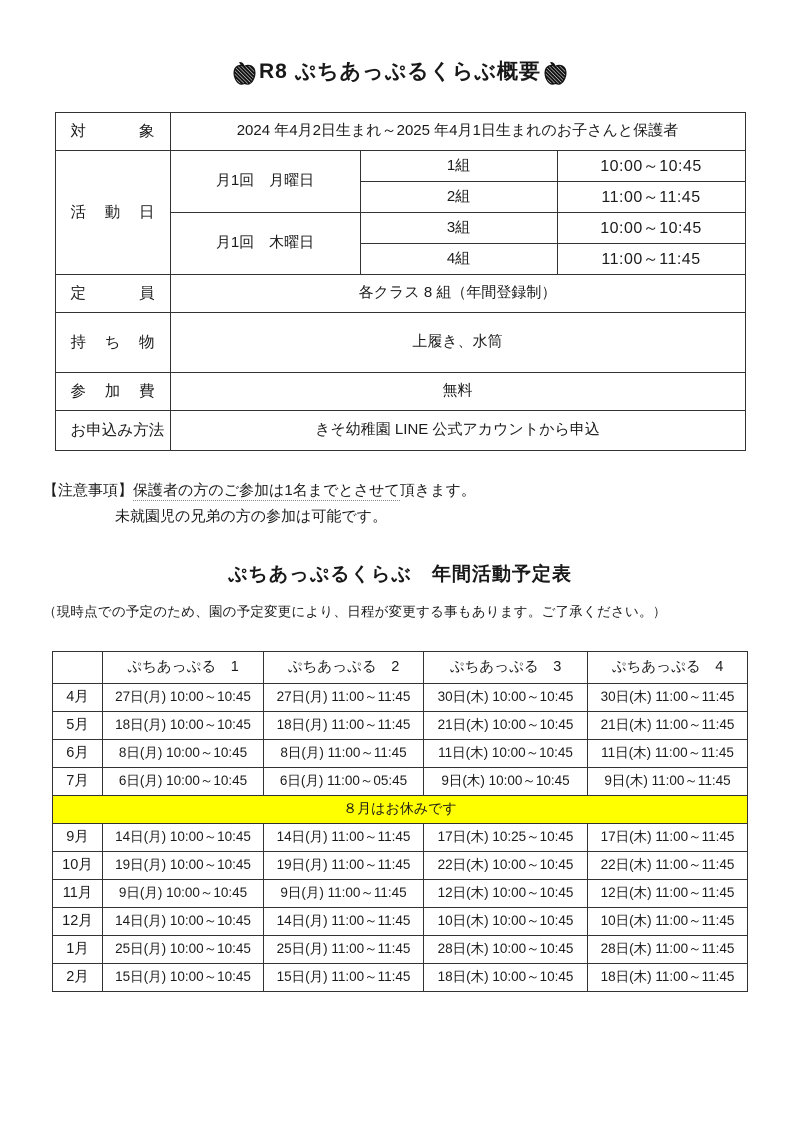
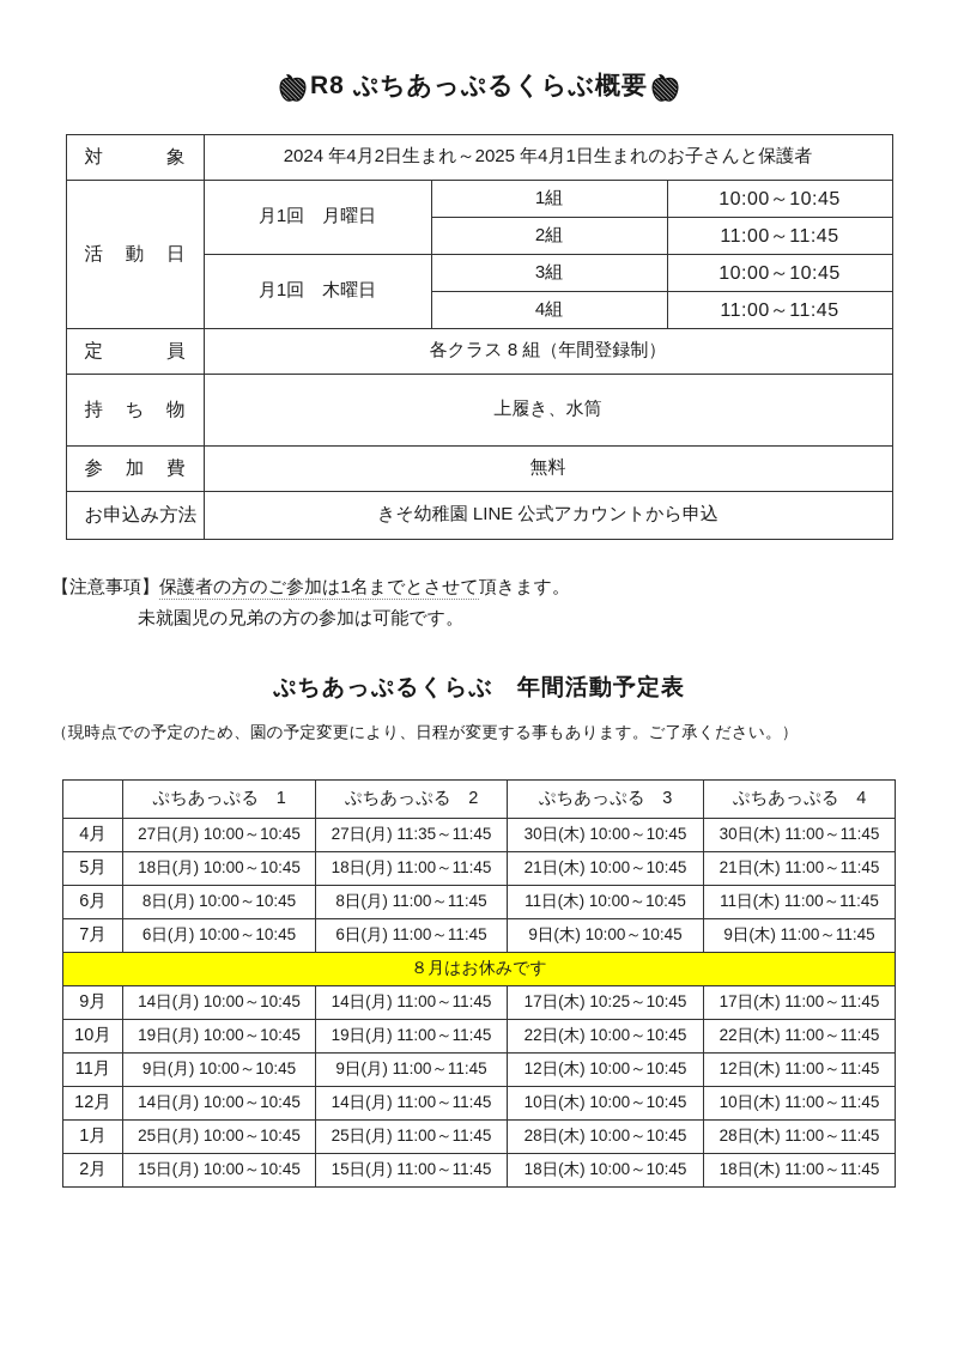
  R8 ぷちあっぷるくらぶ概要
  対象	2024 年4月2日生まれ～2025 年4月1日生まれのお子さんと保護者
  活動日	月1回 月曜日	1組	10:00～10:45
  2組	11:00～11:45
  月1回 木曜日	3組	10:00～10:45
  4組	11:00～11:45
  定員	各クラス 8 組（年間登録制）
  持ち物	上履き、水筒
  参加費	無料
  お申込み方法	きそ幼稚園 LINE 公式アカウントから申込
  【注意事項】保護者の方のご参加は1名までとさせて頂きます。
  未就園児の兄弟の方の参加は可能です。
  ぷちあっぷるくらぶ 年間活動予定表
  （現時点での予定のため、園の予定変更により、日程が変更する事もあります。ご了承ください。）
  	ぷちあっぷる 1	ぷちあっぷる 2	ぷちあっぷる 3	ぷちあっぷる 4
- 4月	27日(月) 10:00～10:45	27日(月) 11:00～11:45	30日(木) 10:00～10:45	30日(木) 11:00～11:45
+ 4月	27日(月) 10:00～10:45	27日(月) 11:35～11:45	30日(木) 10:00～10:45	30日(木) 11:00～11:45
  5月	18日(月) 10:00～10:45	18日(月) 11:00～11:45	21日(木) 10:00～10:45	21日(木) 11:00～11:45
  6月	8日(月) 10:00～10:45	8日(月) 11:00～11:45	11日(木) 10:00～10:45	11日(木) 11:00～11:45
- 7月	6日(月) 10:00～10:45	6日(月) 11:00～05:45	9日(木) 10:00～10:45	9日(木) 11:00～11:45
+ 7月	6日(月) 10:00～10:45	6日(月) 11:00～11:45	9日(木) 10:00～10:45	9日(木) 11:00～11:45
  ８月はお休みです
  9月	14日(月) 10:00～10:45	14日(月) 11:00～11:45	17日(木) 10:25～10:45	17日(木) 11:00～11:45
  10月	19日(月) 10:00～10:45	19日(月) 11:00～11:45	22日(木) 10:00～10:45	22日(木) 11:00～11:45
  11月	9日(月) 10:00～10:45	9日(月) 11:00～11:45	12日(木) 10:00～10:45	12日(木) 11:00～11:45
  12月	14日(月) 10:00～10:45	14日(月) 11:00～11:45	10日(木) 10:00～10:45	10日(木) 11:00～11:45
  1月	25日(月) 10:00～10:45	25日(月) 11:00～11:45	28日(木) 10:00～10:45	28日(木) 11:00～11:45
  2月	15日(月) 10:00～10:45	15日(月) 11:00～11:45	18日(木) 10:00～10:45	18日(木) 11:00～11:45
